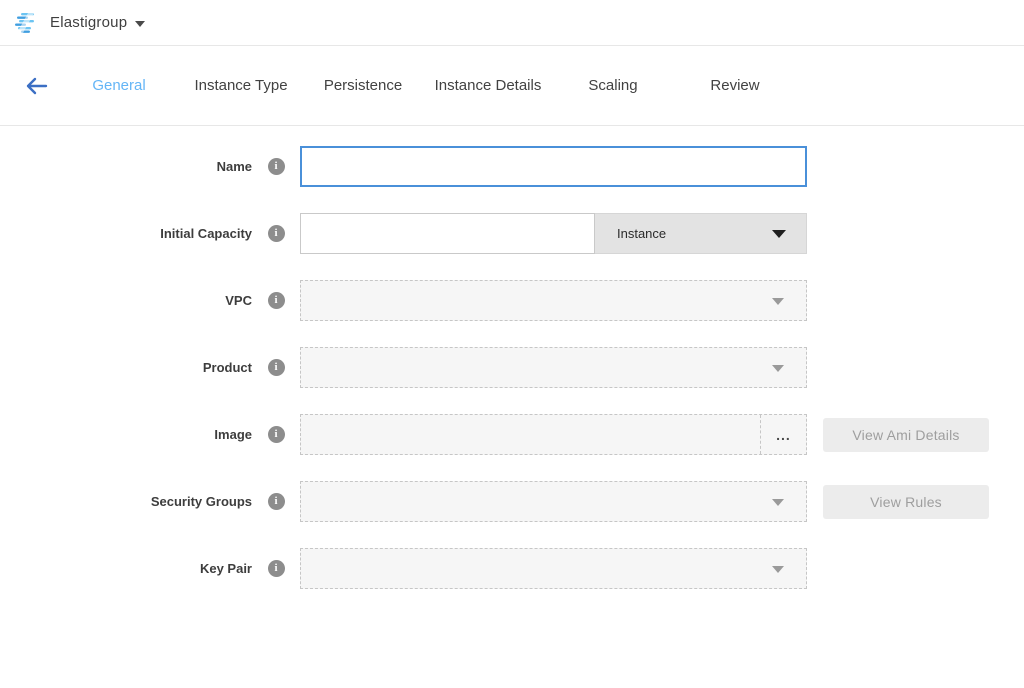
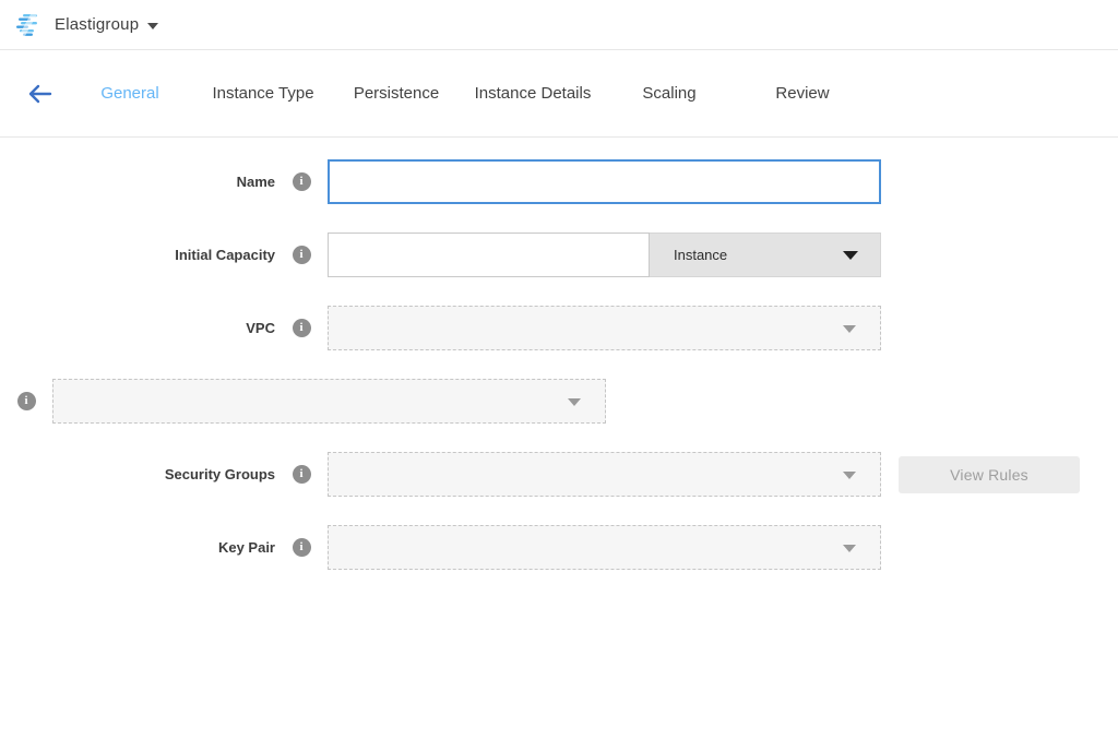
  Elastigroup
  General
  Instance Type
  Persistence
  Instance Details
  Scaling
  Review
  Name
  Initial Capacity
  Instance
  VPC
- Product
- Image
- ...
- View Ami Details
  Security Groups
  View Rules
  Key Pair
